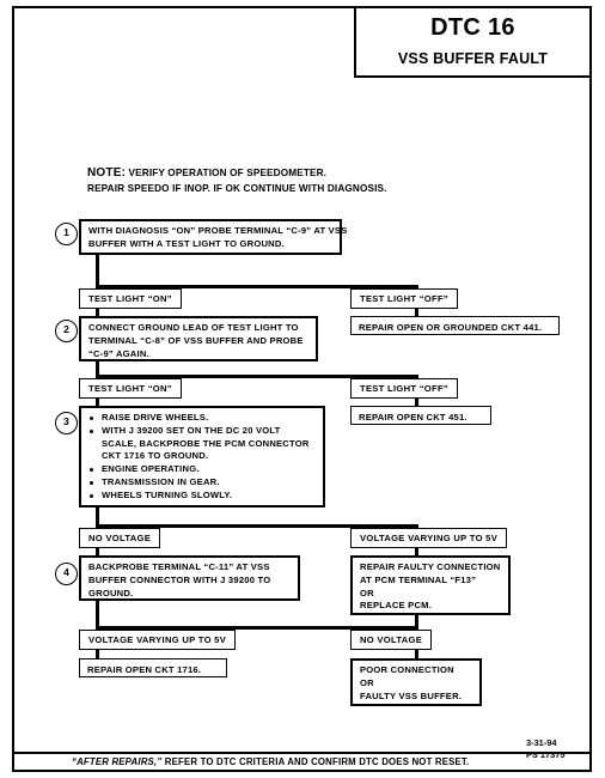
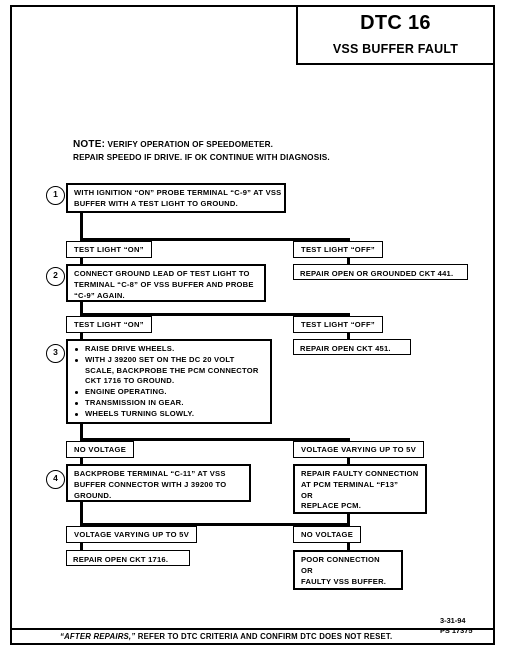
  DTC 16
  VSS BUFFER FAULT
  NOTE: VERIFY OPERATION OF SPEEDOMETER.
- REPAIR SPEEDO IF INOP. IF OK CONTINUE WITH DIAGNOSIS.
+ REPAIR SPEEDO IF DRIVE. IF OK CONTINUE WITH DIAGNOSIS.
  1
- WITH DIAGNOSIS “ON” PROBE TERMINAL “C-9” AT VSS
+ WITH IGNITION “ON” PROBE TERMINAL “C-9” AT VSS
  BUFFER WITH A TEST LIGHT TO GROUND.
  TEST LIGHT “ON”
  TEST LIGHT “OFF”
  2
  CONNECT GROUND LEAD OF TEST LIGHT TO
  TERMINAL “C-8” OF VSS BUFFER AND PROBE
  “C-9” AGAIN.
  REPAIR OPEN OR GROUNDED CKT 441.
  TEST LIGHT “ON”
  TEST LIGHT “OFF”
  3
  RAISE DRIVE WHEELS.
  WITH J 39200 SET ON THE DC 20 VOLT
  SCALE, BACKPROBE THE PCM CONNECTOR
  CKT 1716 TO GROUND.
  ENGINE OPERATING.
  TRANSMISSION IN GEAR.
  WHEELS TURNING SLOWLY.
  REPAIR OPEN CKT 451.
  NO VOLTAGE
  VOLTAGE VARYING UP TO 5V
  4
  BACKPROBE TERMINAL “C-11” AT VSS
  BUFFER CONNECTOR WITH J 39200 TO
  GROUND.
  REPAIR FAULTY CONNECTION
  AT PCM TERMINAL “F13”
  OR
  REPLACE PCM.
  VOLTAGE VARYING UP TO 5V
  NO VOLTAGE
  REPAIR OPEN CKT 1716.
  POOR CONNECTION
  OR
  FAULTY VSS BUFFER.
  3-31-94
  PS 17375
  “AFTER REPAIRS,” REFER TO DTC CRITERIA AND CONFIRM DTC DOES NOT RESET.
